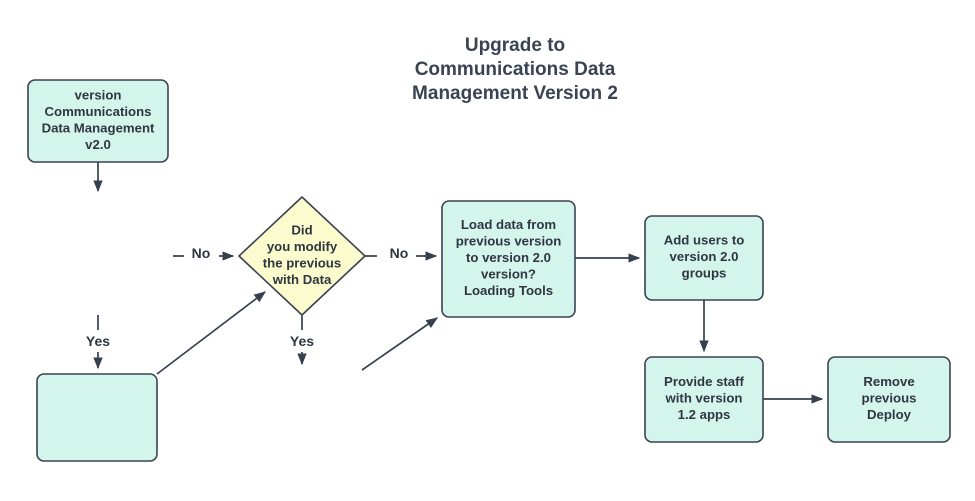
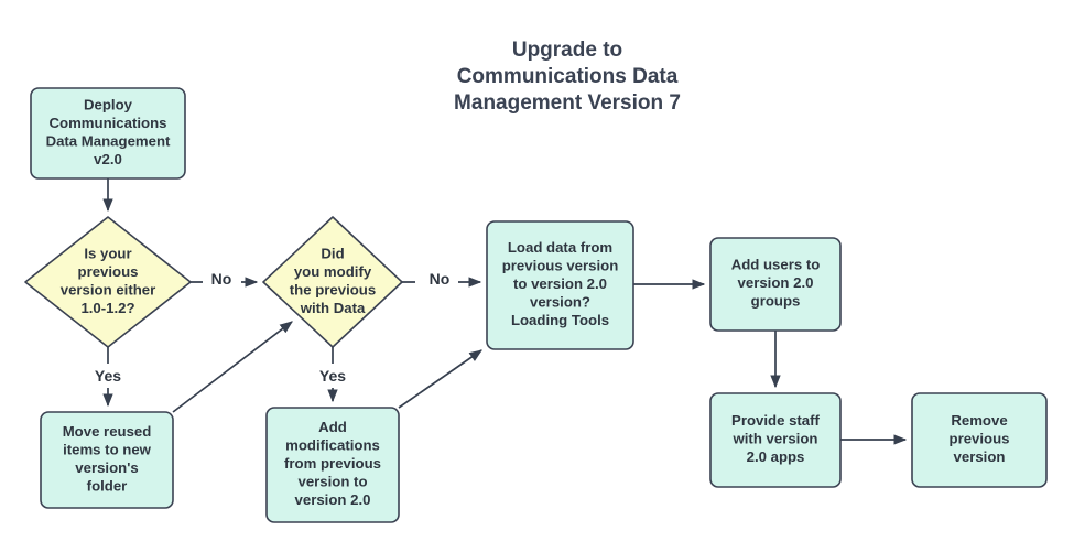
- version Communications Data Management v2.0
+ Deploy Communications Data Management v2.0
+ Is your previous version either 1.0-1.2?
+ Move reused items to new version's folder
  Did you modify the previous with Data
+ Add modifications from previous version to version 2.0
  Load data from previous version to version 2.0 version? Loading Tools
  Add users to version 2.0 groups
- Provide staff with version 1.2 apps
+ Provide staff with version 2.0 apps
- Remove previous Deploy
+ Remove previous version
  No
  Yes
  No
  Yes
- Upgrade to Communications Data Management Version 2
+ Upgrade to Communications Data Management Version 7
